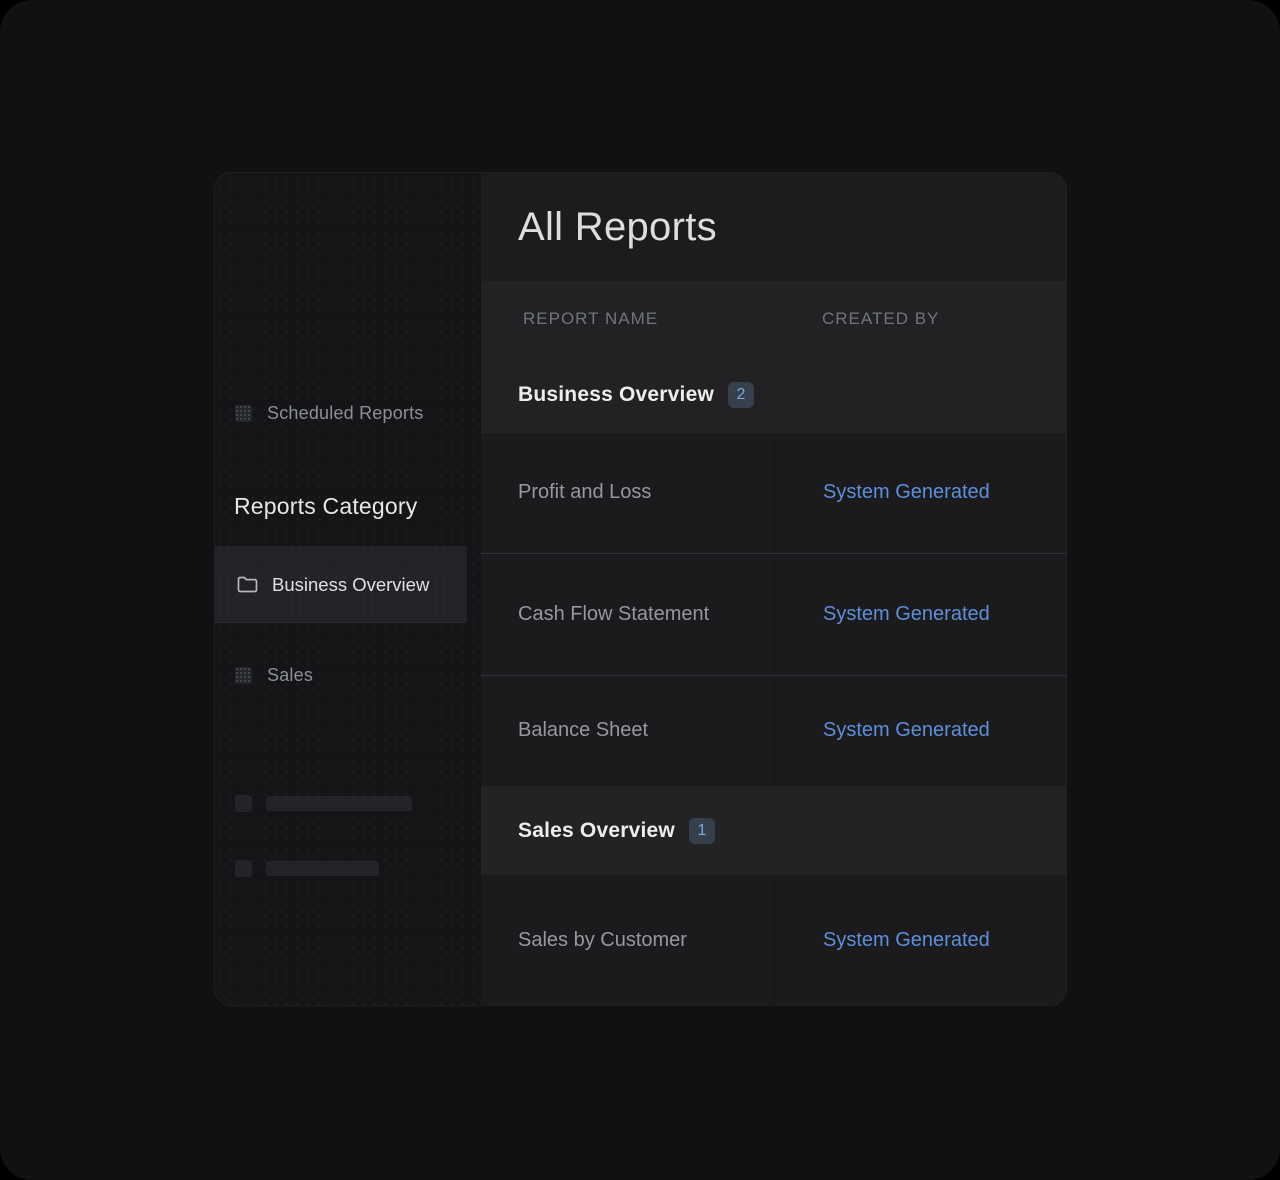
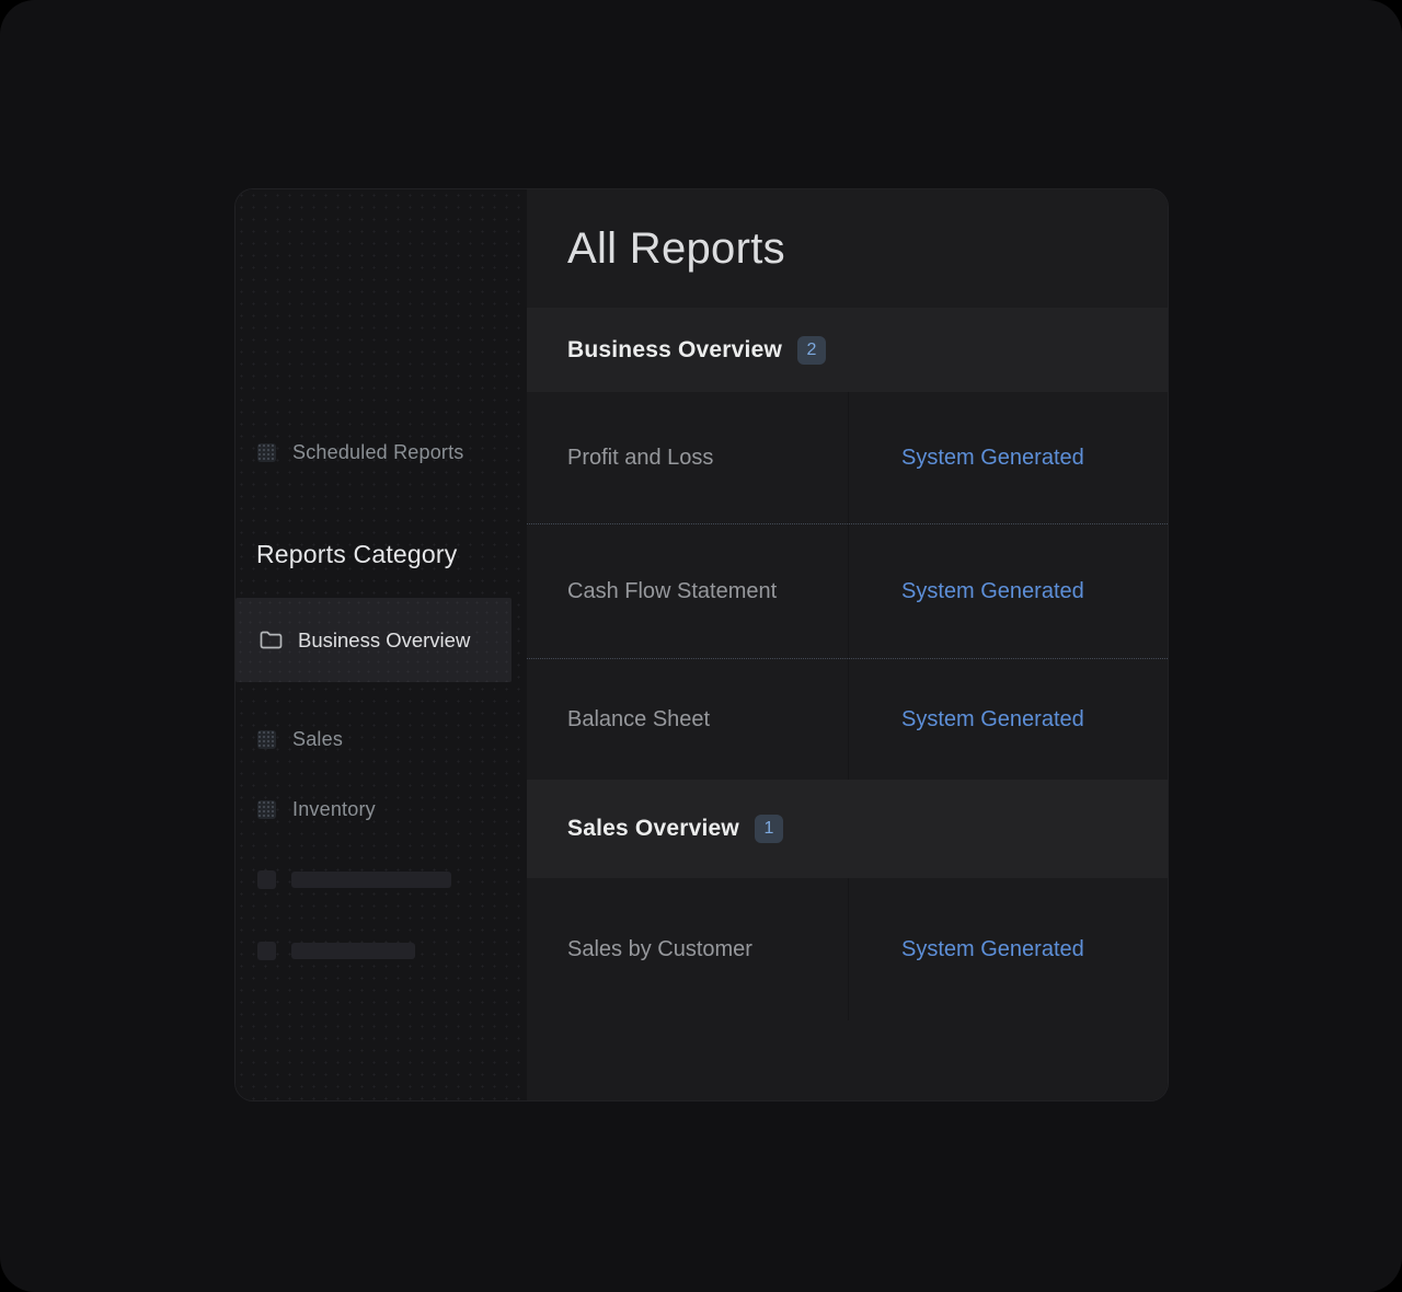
  Scheduled Reports
  Reports Category
  Business Overview
  Sales
+ Inventory
  All Reports
- REPORT NAME
- CREATED BY
  Business Overview
  2
  Profit and Loss
  System Generated
  Cash Flow Statement
  System Generated
  Balance Sheet
  System Generated
  Sales Overview
  1
  Sales by Customer
  System Generated
